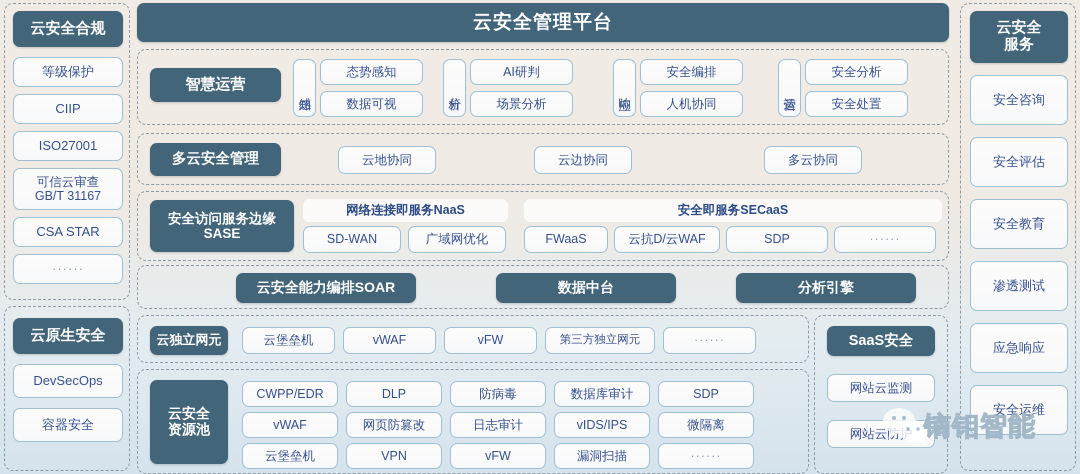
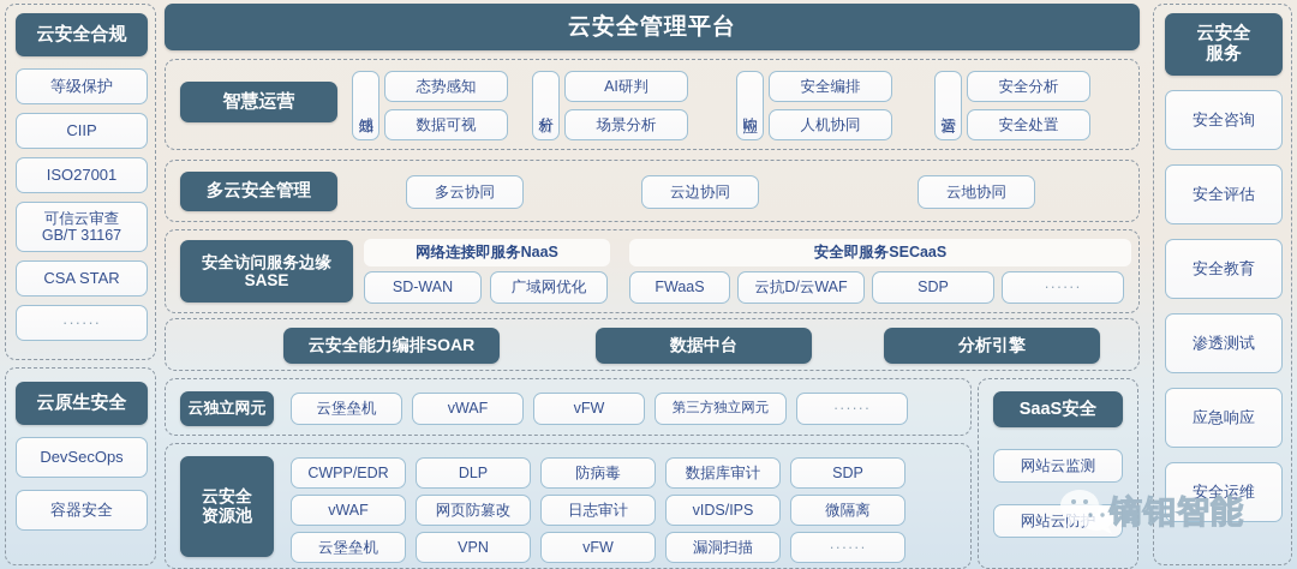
  云安全合规
  等级保护
  CIIP
  ISO27001
  可信云审查
  GB/T 31167
  CSA STAR
  ······
  云原生安全
  DevSecOps
  容器安全
  云安全管理平台
  智慧运营
  态势感知
  数据可视
  AI研判
  场景分析
  安全编排
  人机协同
  安全分析
  安全处置
  多云安全管理
- 云地协同
+ 多云协同
  云边协同
- 多云协同
+ 云地协同
  安全访问服务边缘
  SASE
  网络连接即服务NaaS
  SD-WAN
  广域网优化
  安全即服务SECaaS
  FWaaS
  云抗D/云WAF
  SDP
  ······
  云安全能力编排SOAR
  数据中台
  分析引擎
  云独立网元
  云堡垒机
  vWAF
  vFW
  第三方独立网元
  ······
  云安全
  资源池
  CWPP/EDR
  DLP
  防病毒
  数据库审计
  SDP
  vWAF
  网页防篡改
  日志审计
  vIDS/IPS
  微隔离
  云堡垒机
  VPN
  vFW
  漏洞扫描
  ······
  SaaS安全
  网站云监测
  网站云防护
  云安全
  服务
  安全咨询
  安全评估
  安全教育
  渗透测试
  应急响应
  安全运维
  镝钼智能
